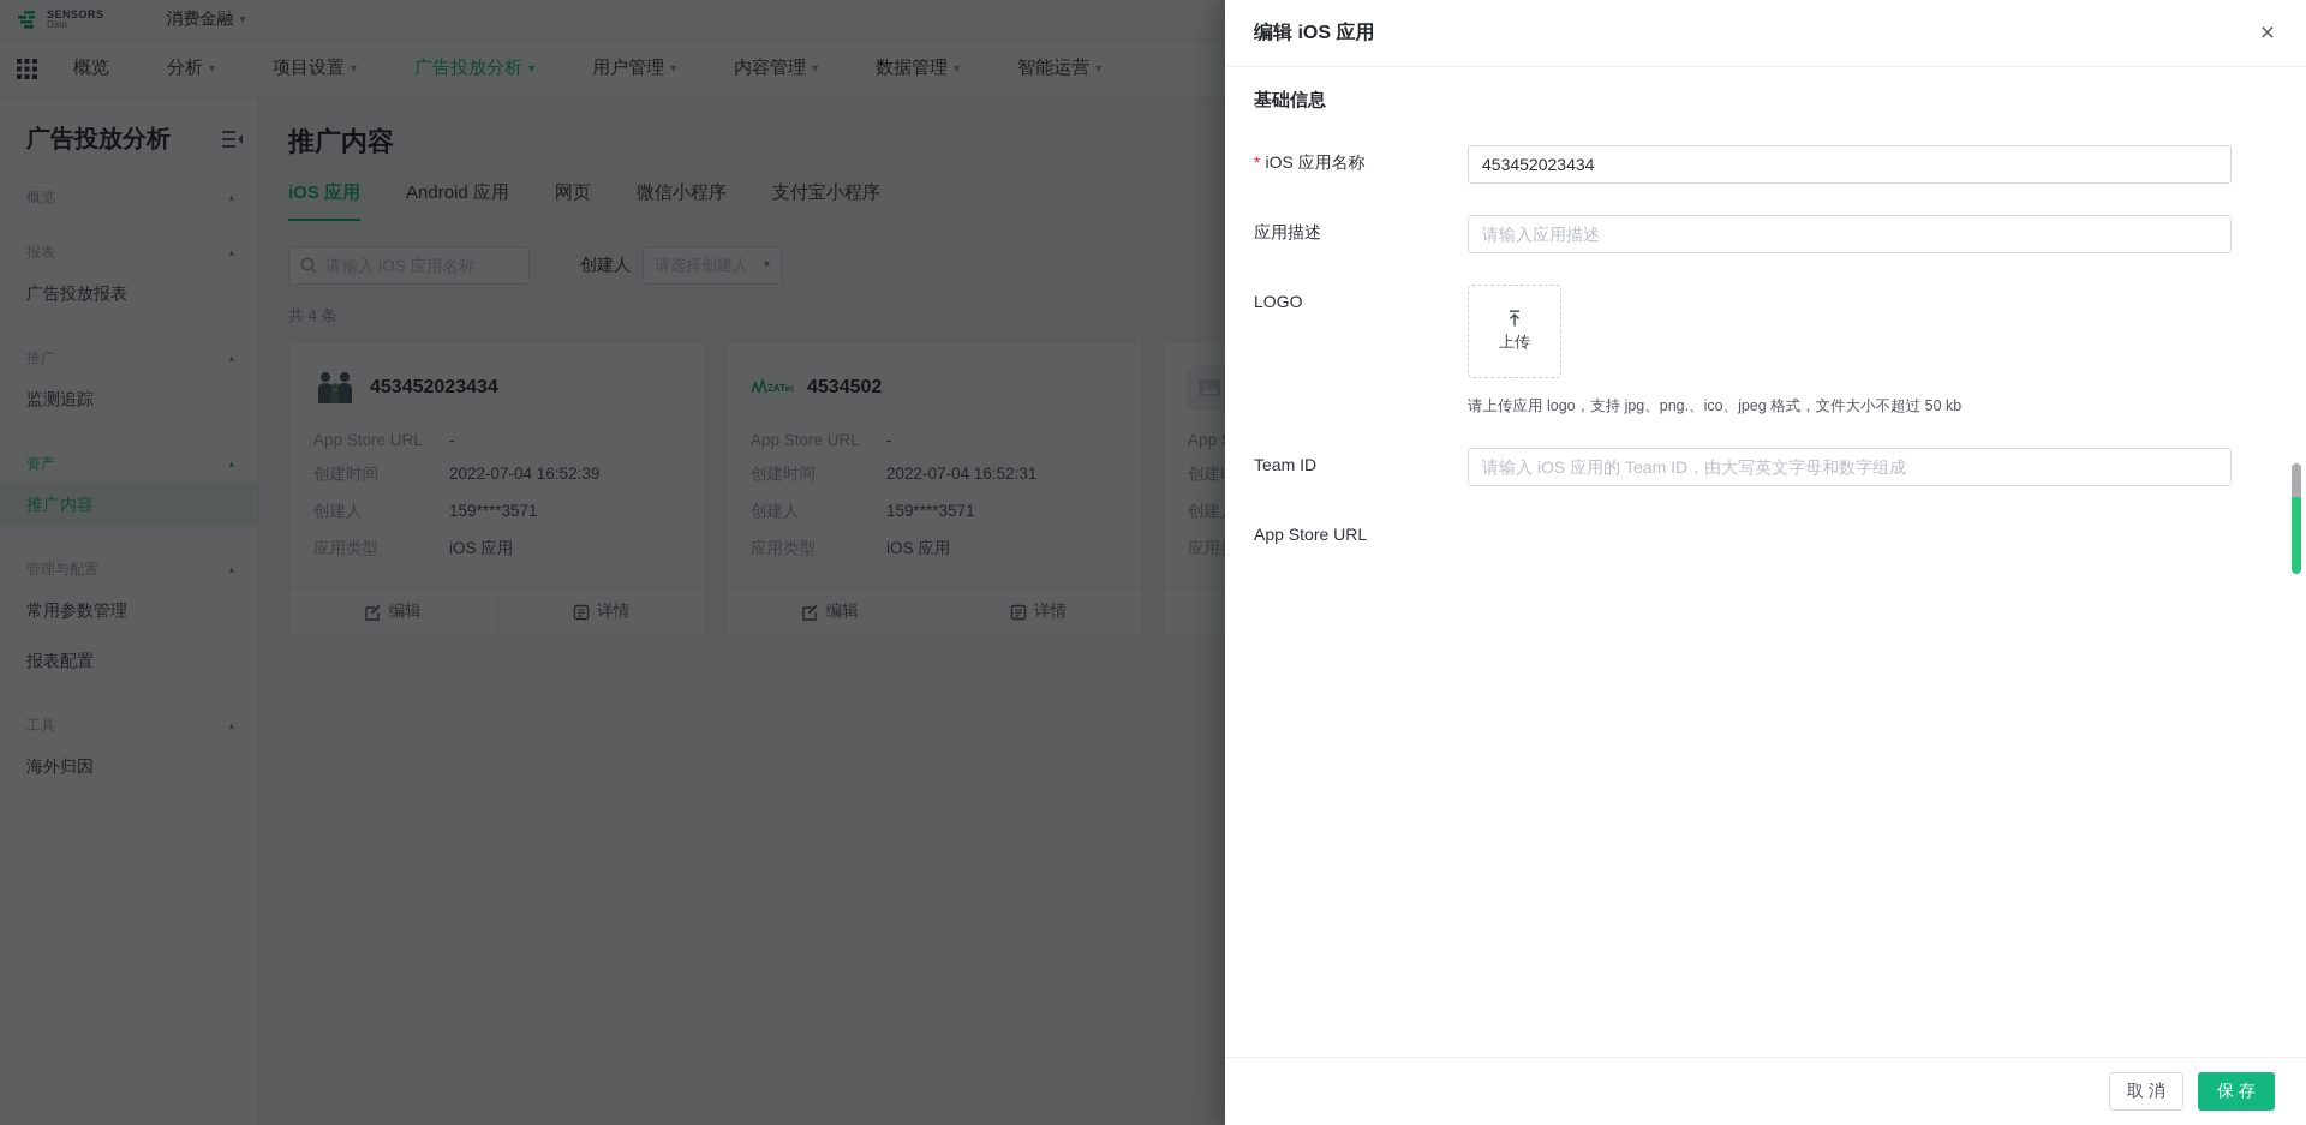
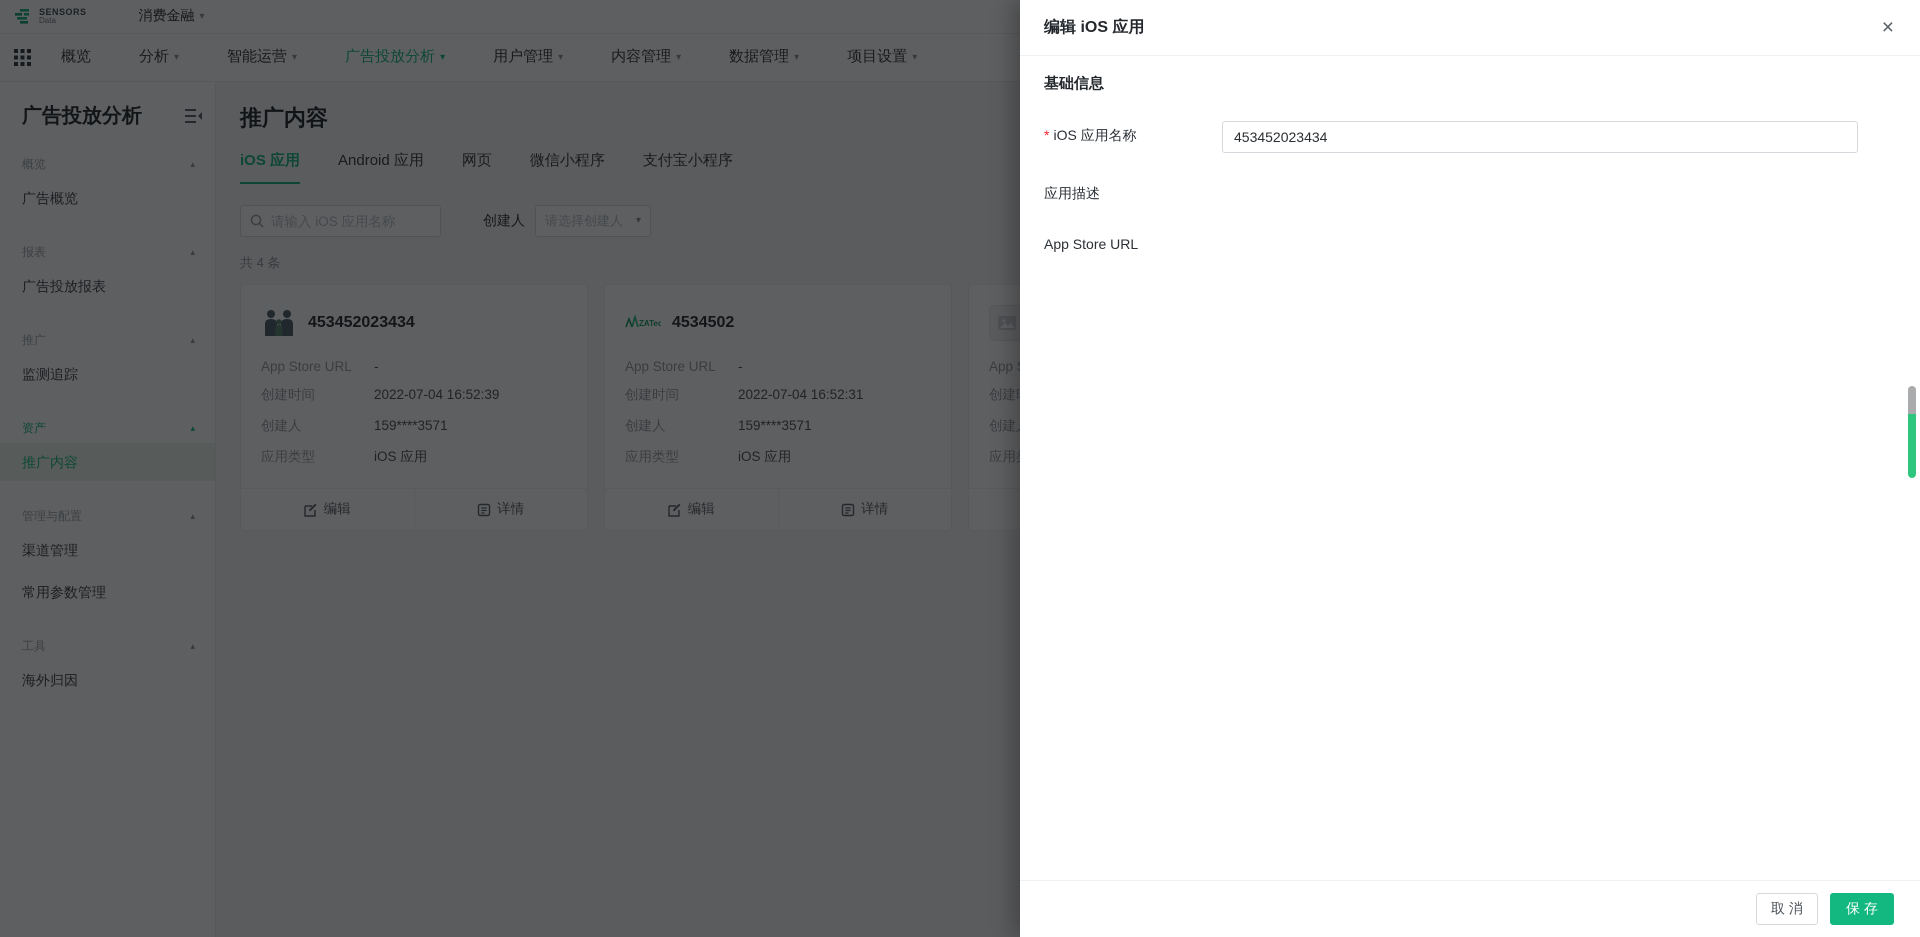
  SENSORS
  Data
  消费金融
  ▾
  概览
  分析
  ▾
- 项目设置
+ 智能运营
  ▾
  广告投放分析
  ▾
  用户管理
  ▾
  内容管理
  ▾
  数据管理
  ▾
- 智能运营
+ 项目设置
  ▾
  广告投放分析
  概览
  ▴
+ 广告概览
  报表
  ▴
  广告投放报表
  推广
  ▴
  监测追踪
  资产
  ▴
  推广内容
  管理与配置
  ▴
+ 渠道管理
  常用参数管理
- 报表配置
  工具
  ▴
  海外归因
  推广内容
  iOS 应用
  Android 应用
  网页
  微信小程序
  支付宝小程序
  请输入 iOS 应用名称
  创建人
  请选择创建人
  ▾
  共 4 条
  453452023434
  App Store URL
  -
  创建时间
  2022-07-04 16:52:39
  创建人
  159****3571
  应用类型
  iOS 应用
  编辑
  详情
  ZATec
  4534502
  App Store URL
  -
  创建时间
  2022-07-04 16:52:31
  创建人
  159****3571
  应用类型
  iOS 应用
  编辑
  详情
  编辑 iOS 应用
  ×
  基础信息
  * iOS 应用名称
  453452023434
  应用描述
- 请输入应用描述
- LOGO
- 上传
- 请上传应用 logo，支持 jpg、png.、ico、jpeg 格式，文件大小不超过 50 kb
- Team ID
- 请输入 iOS 应用的 Team ID，由大写英文字母和数字组成
  App Store URL
  取 消
  保 存
